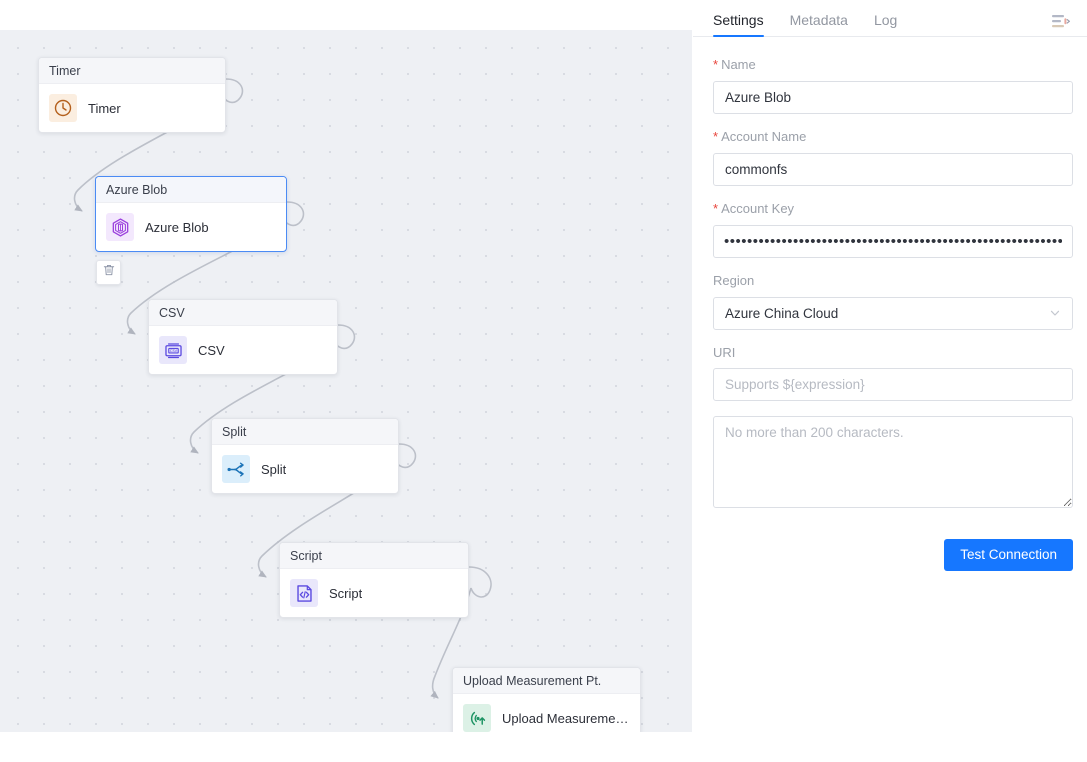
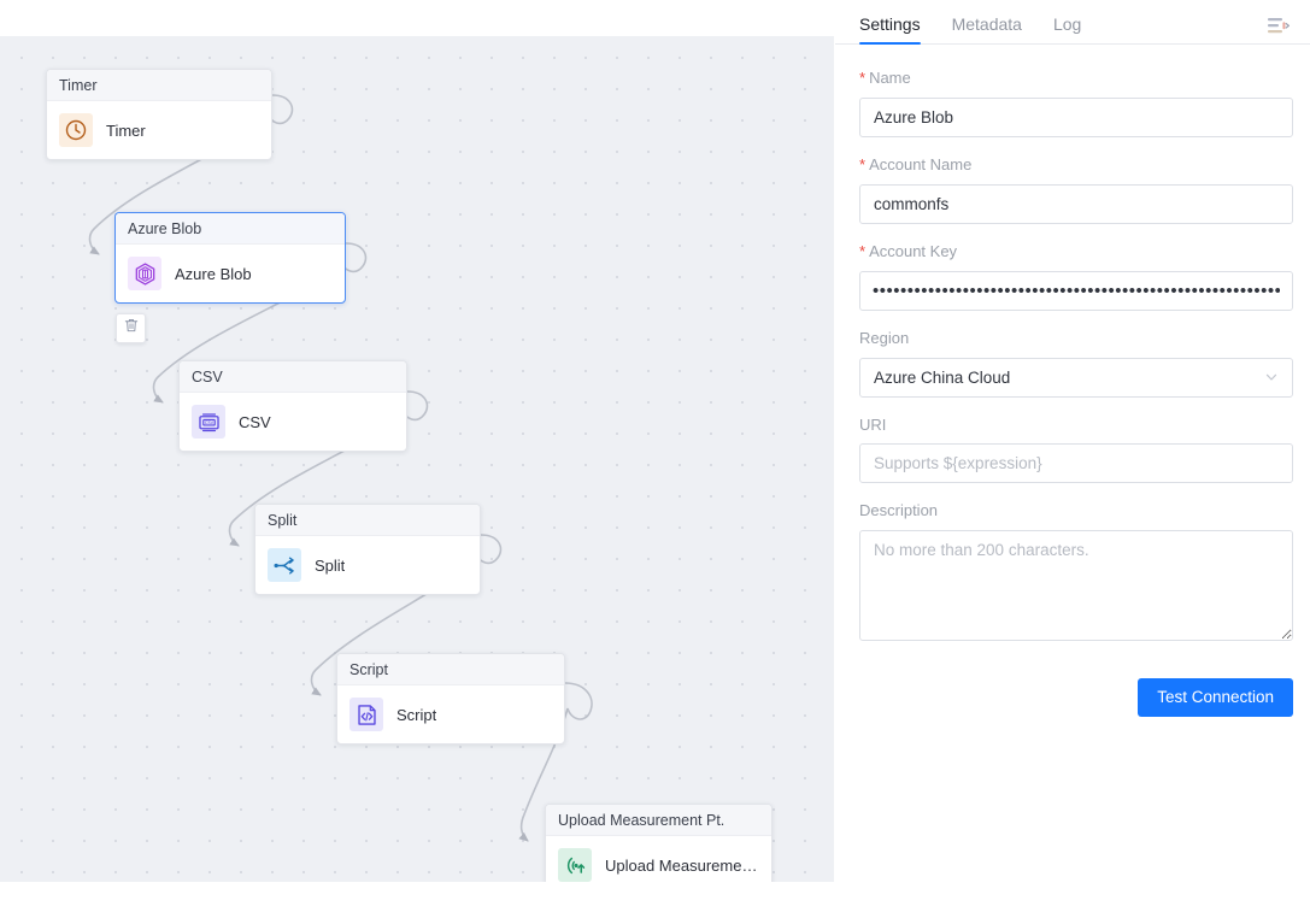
  Timer
  Timer
  Azure Blob
  Azure Blob
  CSV
  CSV
  Split
  Split
  Script
  Script
  Upload Measurement Pt.
  Upload Measurement
  Settings
  Metadata
  Log
  * Name
  Azure Blob
  * Account Name
  commonfs
  * Account Key
  •••••••••••••••••••••••••••••••••••••••••••••••••••••••••••
  Region
  Azure China Cloud
  URI
  Supports ${expression}
+ Description
  No more than 200 characters.
  Test Connection
